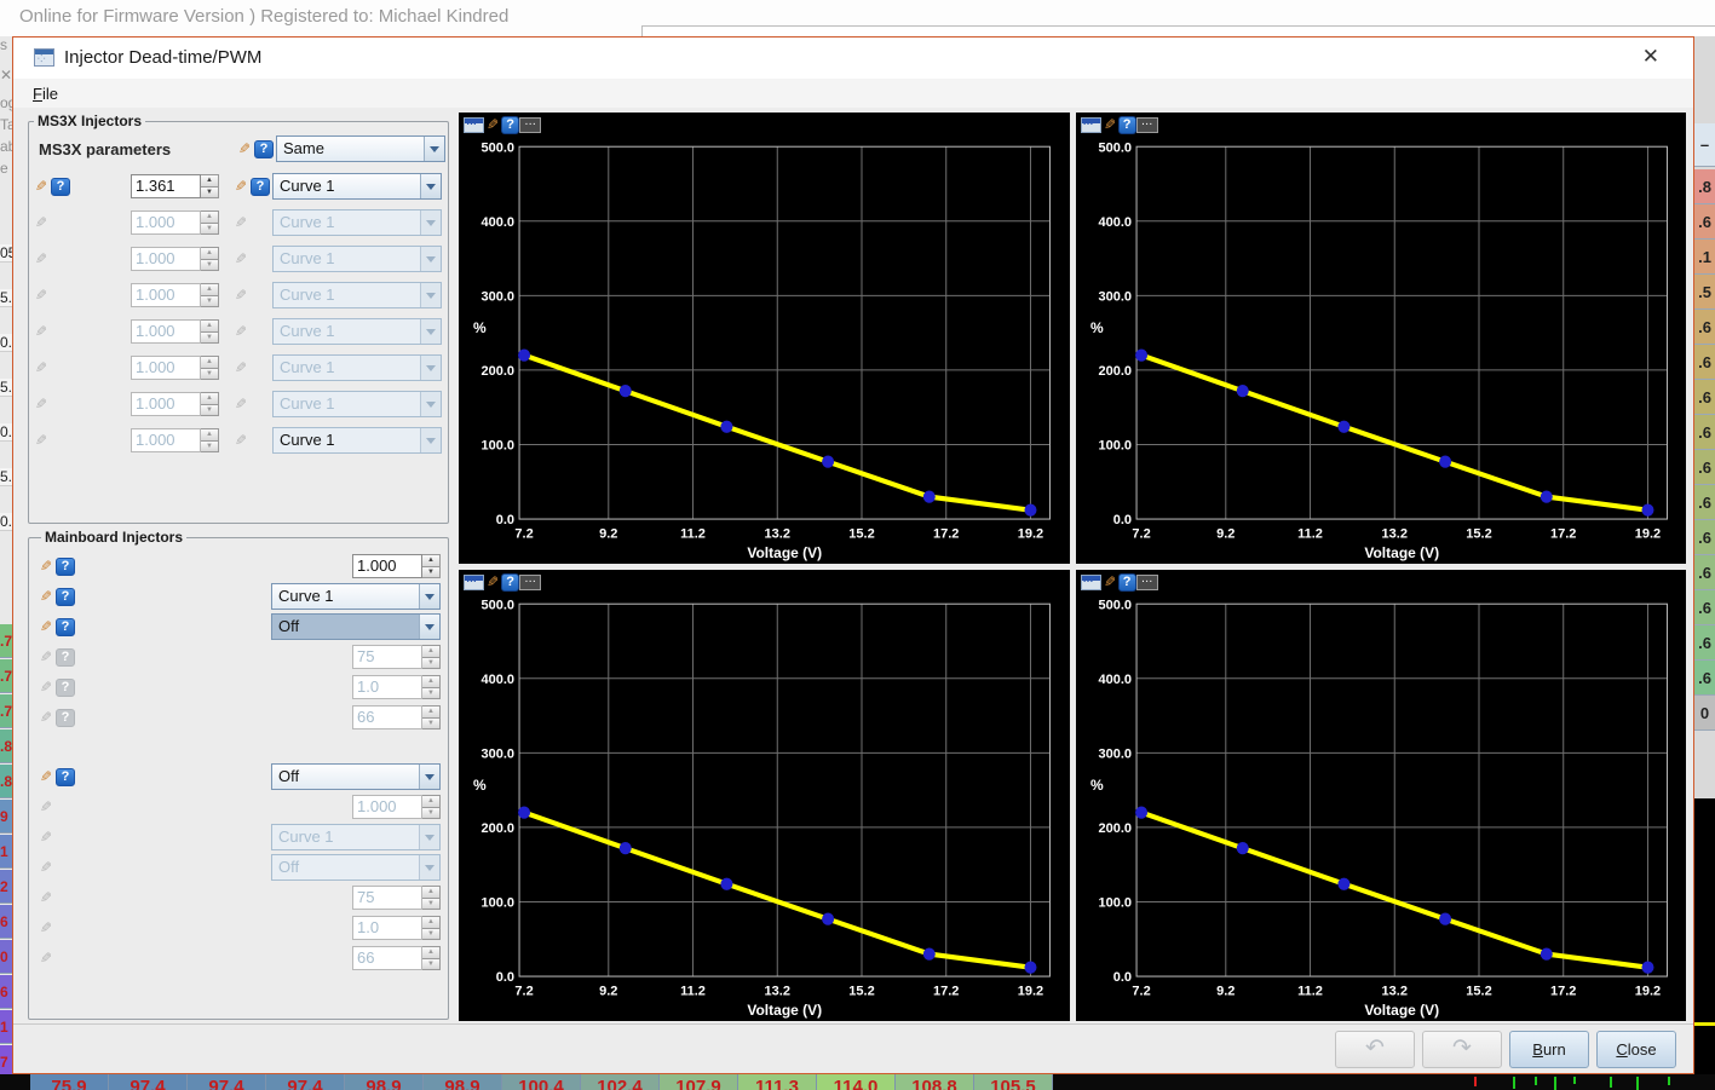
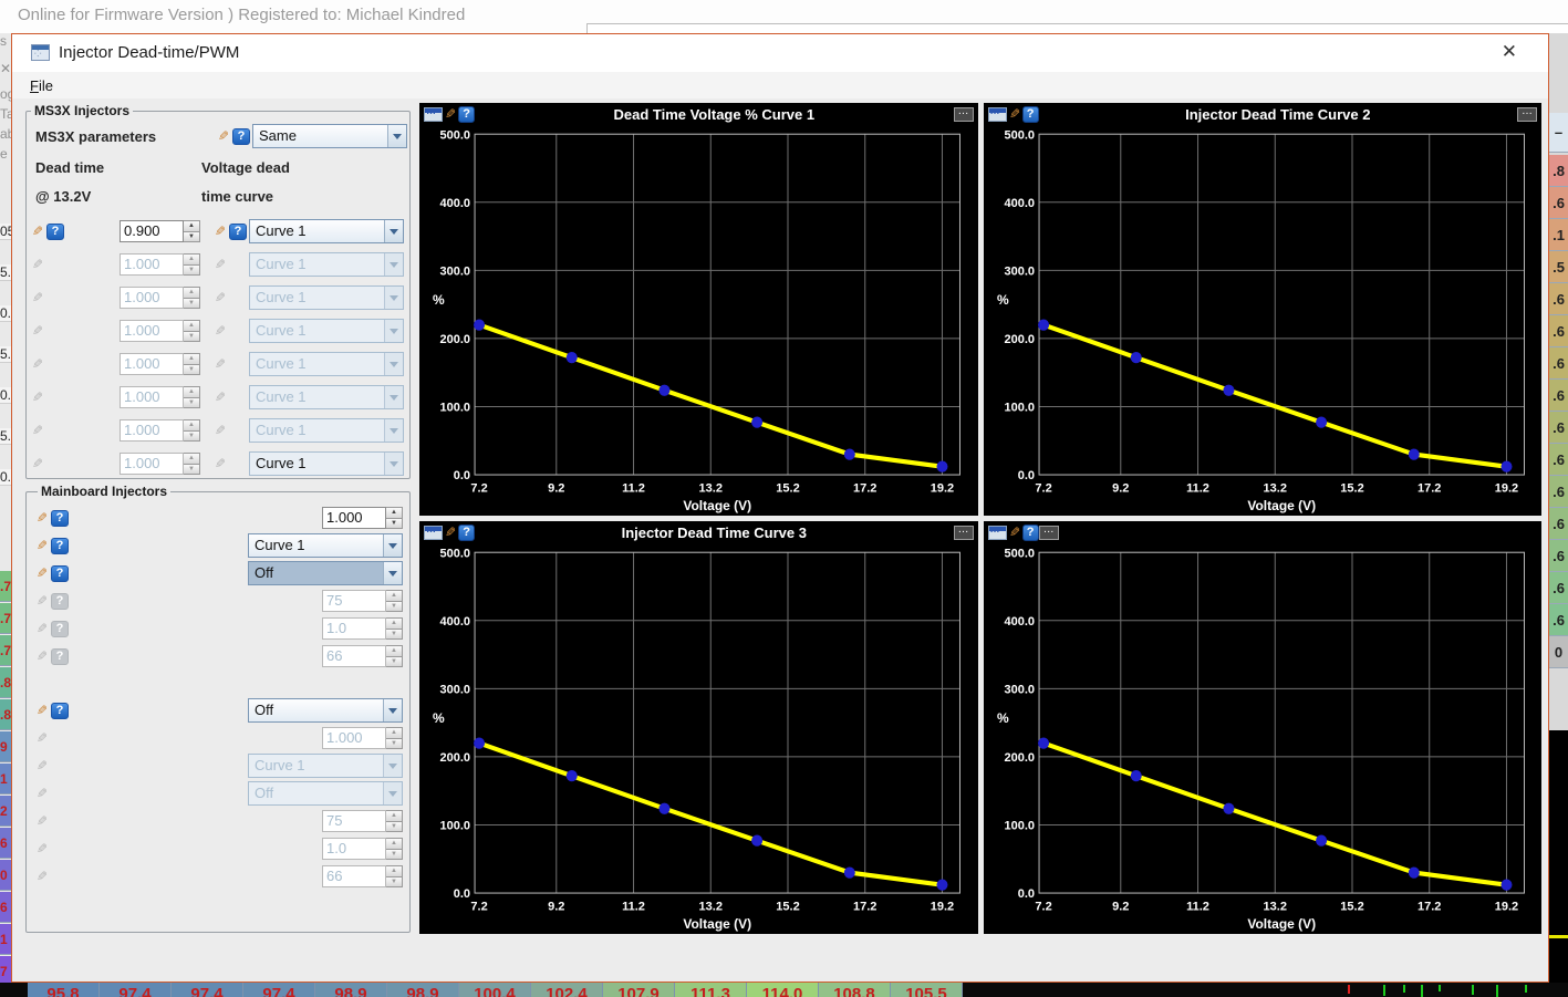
  Online for Firmware Version ) Registered to: Michael Kindred
  s
  ✕
  e
  5.
  0.
  5.
  0.
  5.
  0.
  .7
  .7
  .7
  .8
  .8
  9
  1
  2
  6
  0
  6
  1
  7
  –
  .8
  .6
  .1
  .5
  .6
  .6
  .6
  .6
  .6
  .6
  .6
  .6
  .6
  .6
  .6
  0
- 75.9
+ 95.8
  97.4
  97.4
  97.4
  98.9
  98.9
  100.4
  102.4
  107.9
  111.3
  114.0
  108.8
  105.5
  Injector Dead-time/PWM
  ✕
  File
  MS3X Injectors
  MS3X parameters
  ?
  Same
+ Dead time
+ @ 13.2V
+ Voltage dead
+ time curve
  ?
- 1.361
+ 0.900
  ?
  Curve 1
  1.000
  Curve 1
  1.000
  Curve 1
  1.000
  Curve 1
  1.000
  Curve 1
  1.000
  Curve 1
  1.000
  Curve 1
  1.000
  Curve 1
  Mainboard Injectors
  ?
  1.000
  ?
  Curve 1
  ?
  Off
  ?
  75
  ?
  1.0
  ?
  66
  ?
  Off
  1.000
  Curve 1
  Off
  75
  1.0
  66
  ?
+ Dead Time Voltage % Curve 1
  …
  500.0
  400.0
  300.0
  200.0
  100.0
  0.0
  %
  7.2
  9.2
  11.2
  13.2
  15.2
  17.2
  19.2
  Voltage (V)
  ?
+ Injector Dead Time Curve 2
  …
  500.0
  400.0
  300.0
  200.0
  100.0
  0.0
  %
  7.2
  9.2
  11.2
  13.2
  15.2
  17.2
  19.2
  Voltage (V)
  ?
+ Injector Dead Time Curve 3
  …
  500.0
  400.0
  300.0
  200.0
  100.0
  0.0
  %
  7.2
  9.2
  11.2
  13.2
  15.2
  17.2
  19.2
  Voltage (V)
  ?
  …
  500.0
  400.0
  300.0
  200.0
  100.0
  0.0
  %
  7.2
  9.2
  11.2
  13.2
  15.2
  17.2
  19.2
  Voltage (V)
- ↶
- ↷
- Burn
- Close
